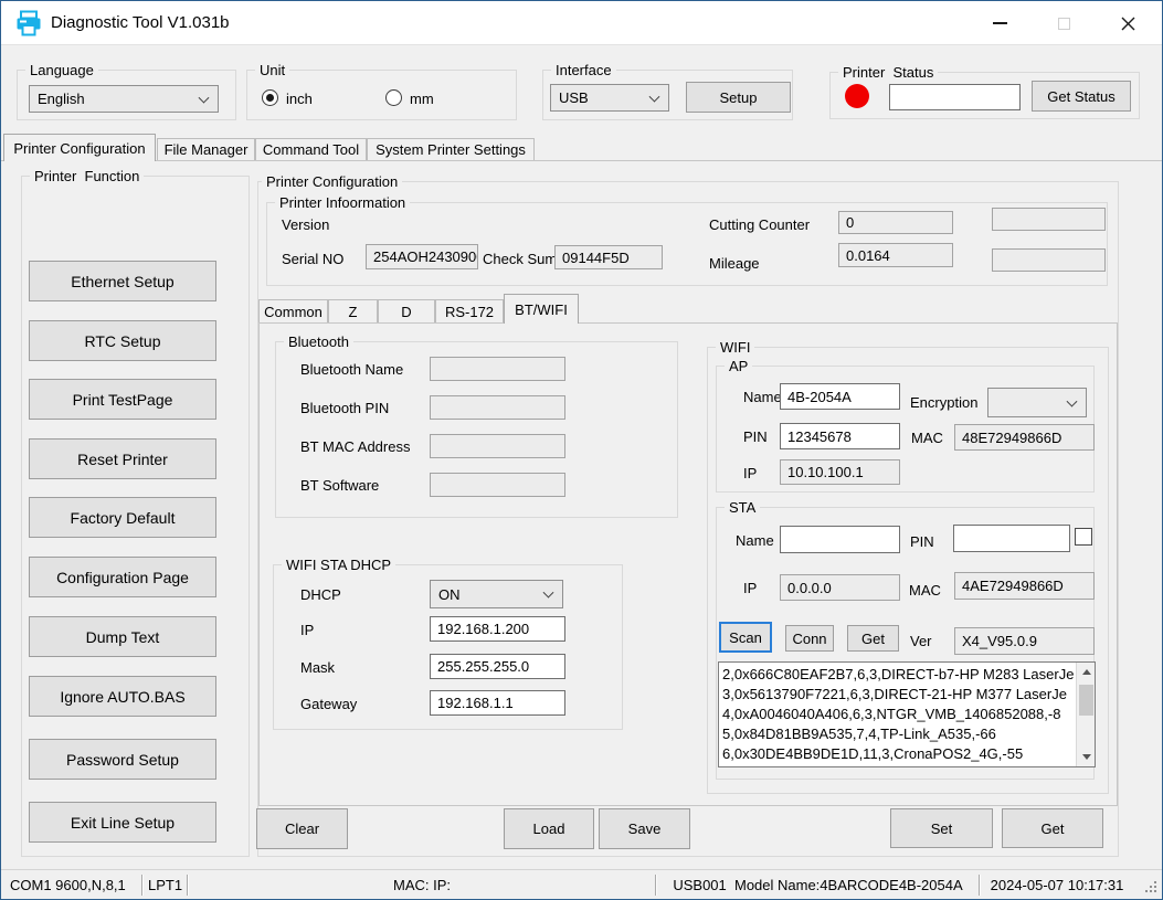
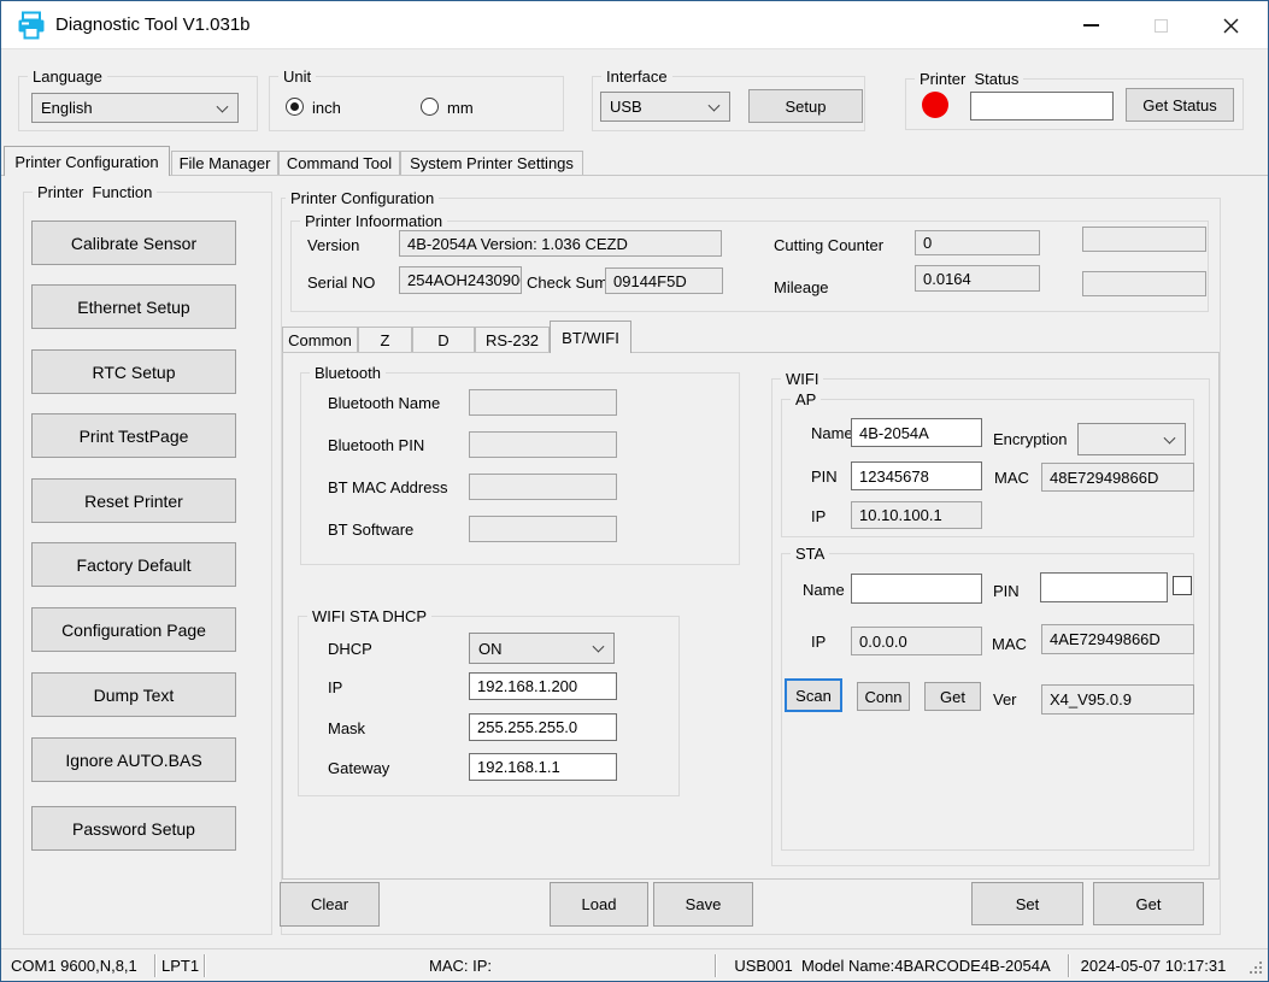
  Diagnostic Tool V1.031b
  Language
  English
  Unit
  inch
  mm
  Interface
  USB
  Setup
  Printer Status
  Get Status
  Printer Configuration
  File Manager
  Command Tool
  System Printer Settings
  Printer Function
+ Calibrate Sensor
  Ethernet Setup
  RTC Setup
  Print TestPage
  Reset Printer
  Factory Default
  Configuration Page
  Dump Text
  Ignore AUTO.BAS
  Password Setup
- Exit Line Setup
  Printer Configuration
  Printer Infoormation
  Version
+ 4B-2054A Version: 1.036 CEZD
  Cutting Counter
  0
  Serial NO
  254AOH243090
  Check Sum
  09144F5D
  Mileage
  0.0164
  Common
  Z
  D
- RS-172
+ RS-232
  BT/WIFI
  Bluetooth
  Bluetooth Name
  Bluetooth PIN
  BT MAC Address
  BT Software
  WIFI STA DHCP
  DHCP
  ON
  IP
  192.168.1.200
  Mask
  255.255.255.0
  Gateway
  192.168.1.1
  WIFI
  AP
  Name
  4B-2054A
  Encryption
  PIN
  12345678
  MAC
  48E72949866D
  IP
  10.10.100.1
  STA
  Name
  PIN
  IP
  0.0.0.0
  MAC
  4AE72949866D
  Scan
  Conn
  Get
  Ver
  X4_V95.0.9
- 2,0x666C80EAF2B7,6,3,DIRECT-b7-HP M283 LaserJe
- 3,0x5613790F7221,6,3,DIRECT-21-HP M377 LaserJe
- 4,0xA0046040A406,6,3,NTGR_VMB_1406852088,-8
- 5,0x84D81BB9A535,7,4,TP-Link_A535,-66
- 6,0x30DE4BB9DE1D,11,3,CronaPOS2_4G,-55
  Clear
  Load
  Save
  Set
  Get
  COM1 9600,N,8,1
  LPT1
  MAC: IP:
  USB001 Model Name:4BARCODE4B-2054A
  2024-05-07 10:17:31
